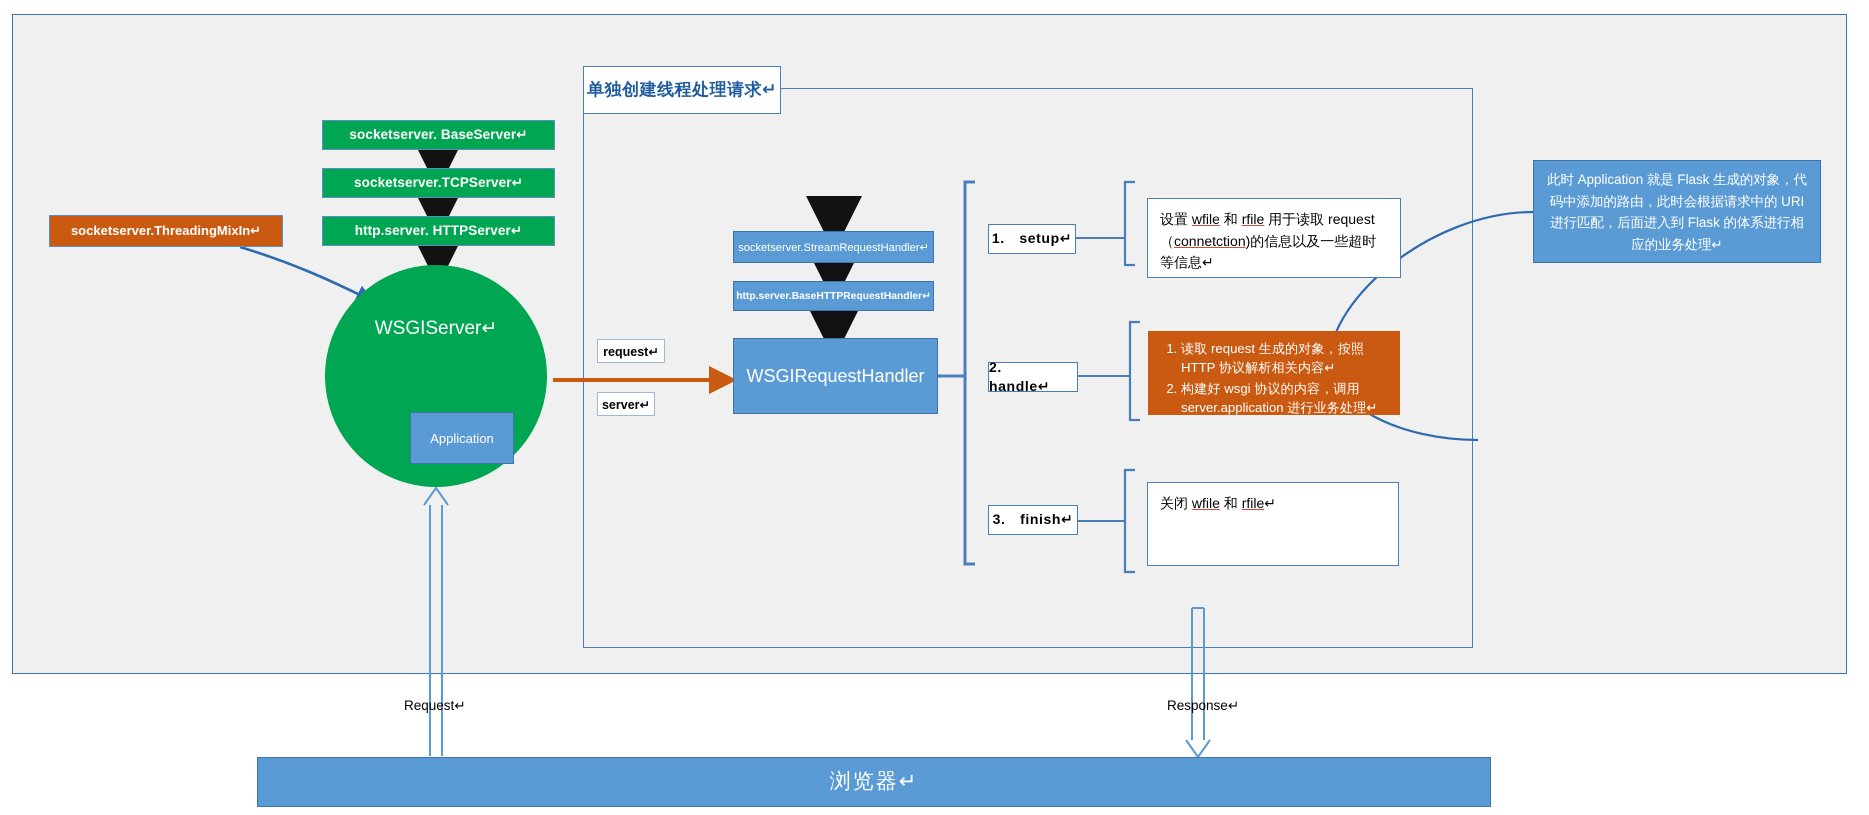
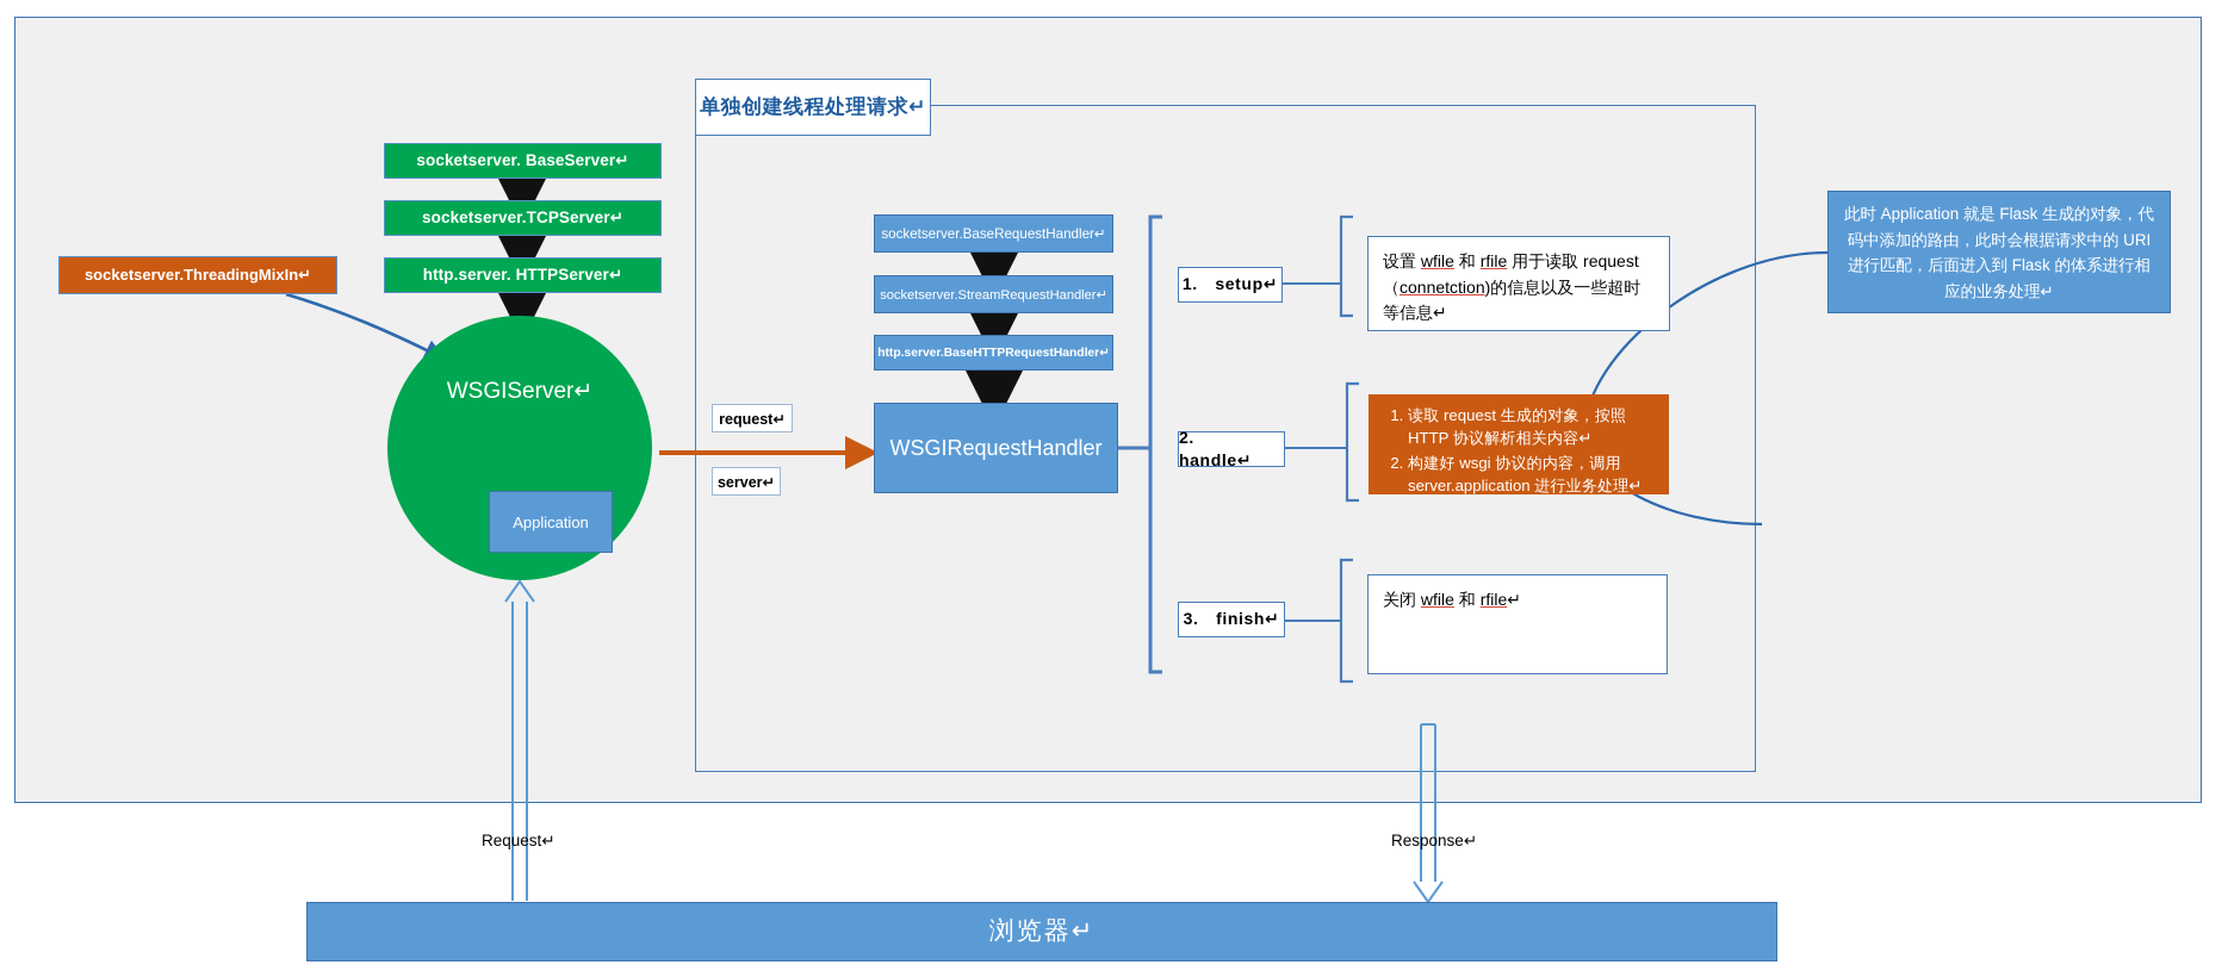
  单独创建线程处理请求↵
  socketserver. BaseServer↵
  socketserver.TCPServer↵
  http.server. HTTPServer↵
  socketserver.ThreadingMixIn↵
  WSGIServer↵
  Application
  request↵
  server↵
+ socketserver.BaseRequestHandler↵
  socketserver.StreamRequestHandler↵
  http.server.BaseHTTPRequestHandler↵
  WSGIRequestHandler
  1. setup↵
  2. handle↵
  3. finish↵
  设置 wfile 和 rfile 用于读取 request（connetction)的信息以及一些超时等信息↵
  读取 request 生成的对象，按照 HTTP 协议解析相关内容↵
  构建好 wsgi 协议的内容，调用 server.application 进行业务处理↵
  关闭 wfile 和 rfile↵
  此时 Application 就是 Flask 生成的对象，代码中添加的路由，此时会根据请求中的 URI 进行匹配，后面进入到 Flask 的体系进行相应的业务处理↵
  Request↵
  Response↵
  浏览器↵
